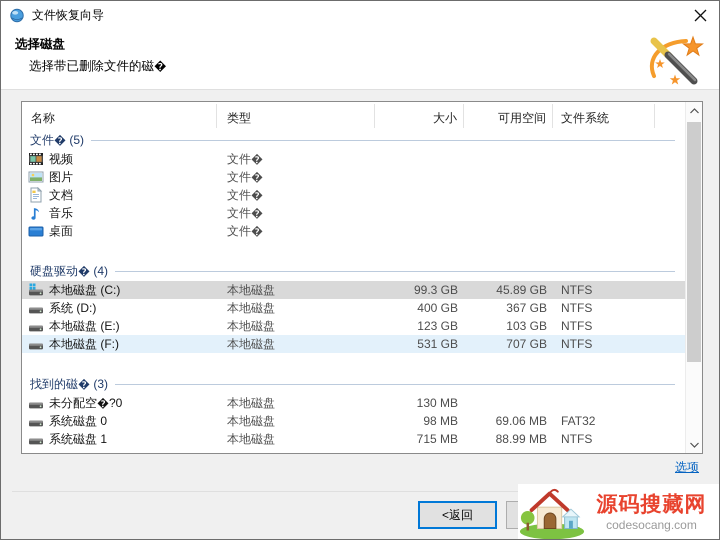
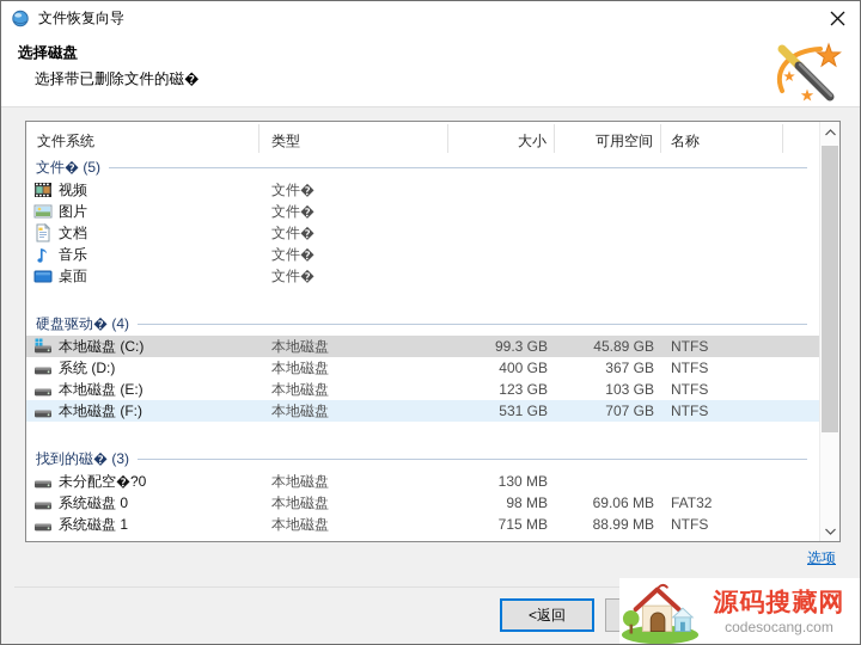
  文件恢复向导
  选择磁盘
  选择带已删除文件的磁�
- 名称
+ 文件系统
  类型
  大小
  可用空间
- 文件系统
+ 名称
  文件� (5)
  视频
  文件�
  图片
  文件�
  文档
  文件�
  音乐
  文件�
  桌面
  文件�
  硬盘驱动� (4)
  本地磁盘 (C:)
  本地磁盘
  99.3 GB
  45.89 GB
  NTFS
  系统 (D:)
  本地磁盘
  400 GB
  367 GB
  NTFS
  本地磁盘 (E:)
  本地磁盘
  123 GB
  103 GB
  NTFS
  本地磁盘 (F:)
  本地磁盘
  531 GB
  707 GB
  NTFS
  找到的磁� (3)
  未分配空�?0
  本地磁盘
  130 MB
  系统磁盘 0
  本地磁盘
  98 MB
  69.06 MB
  FAT32
  系统磁盘 1
  本地磁盘
  715 MB
  88.99 MB
  NTFS
  选项
  <返回
  源码搜藏网
  codesocang.com
